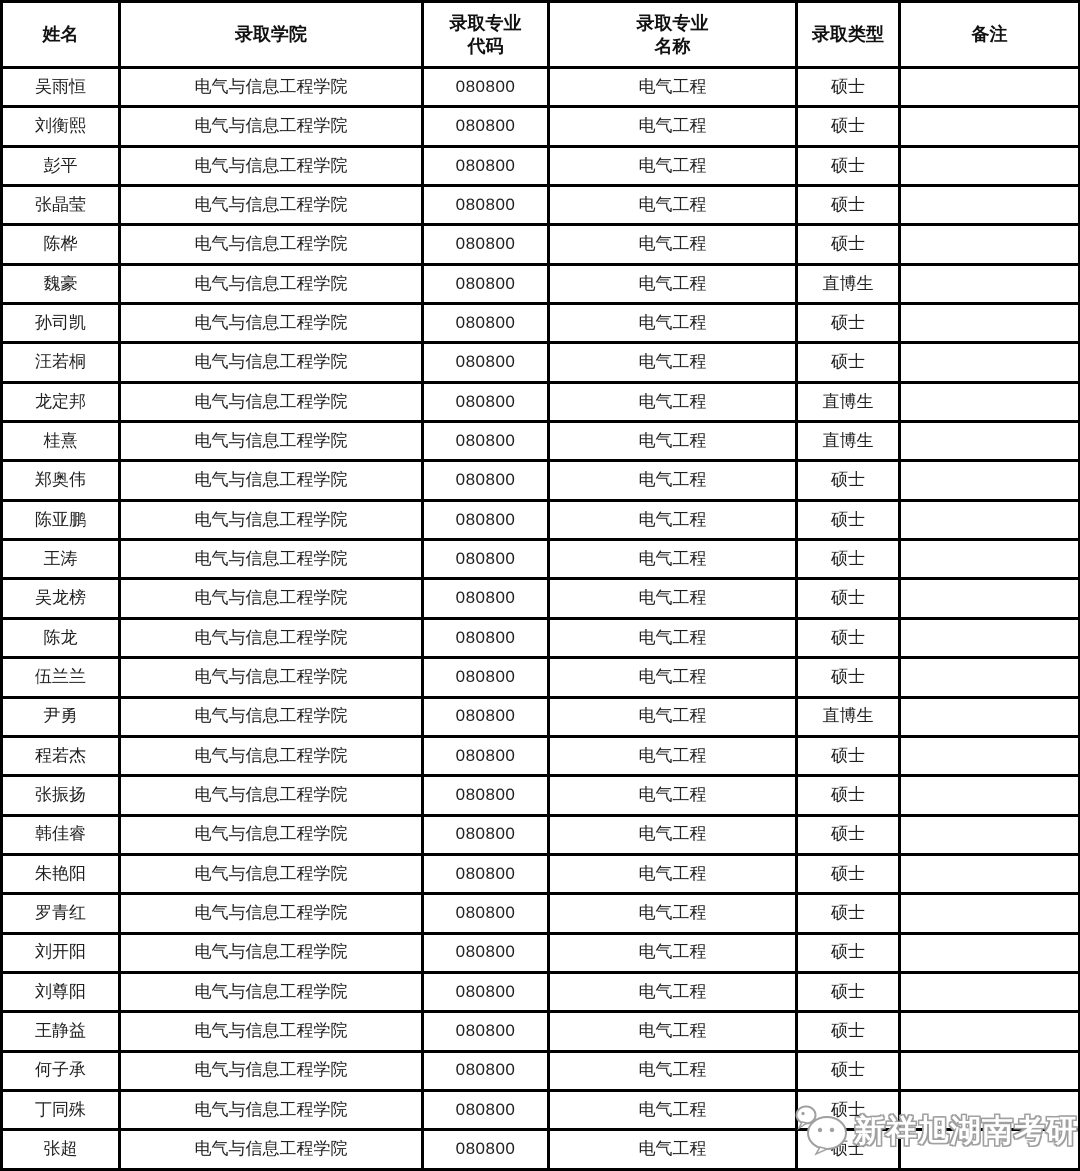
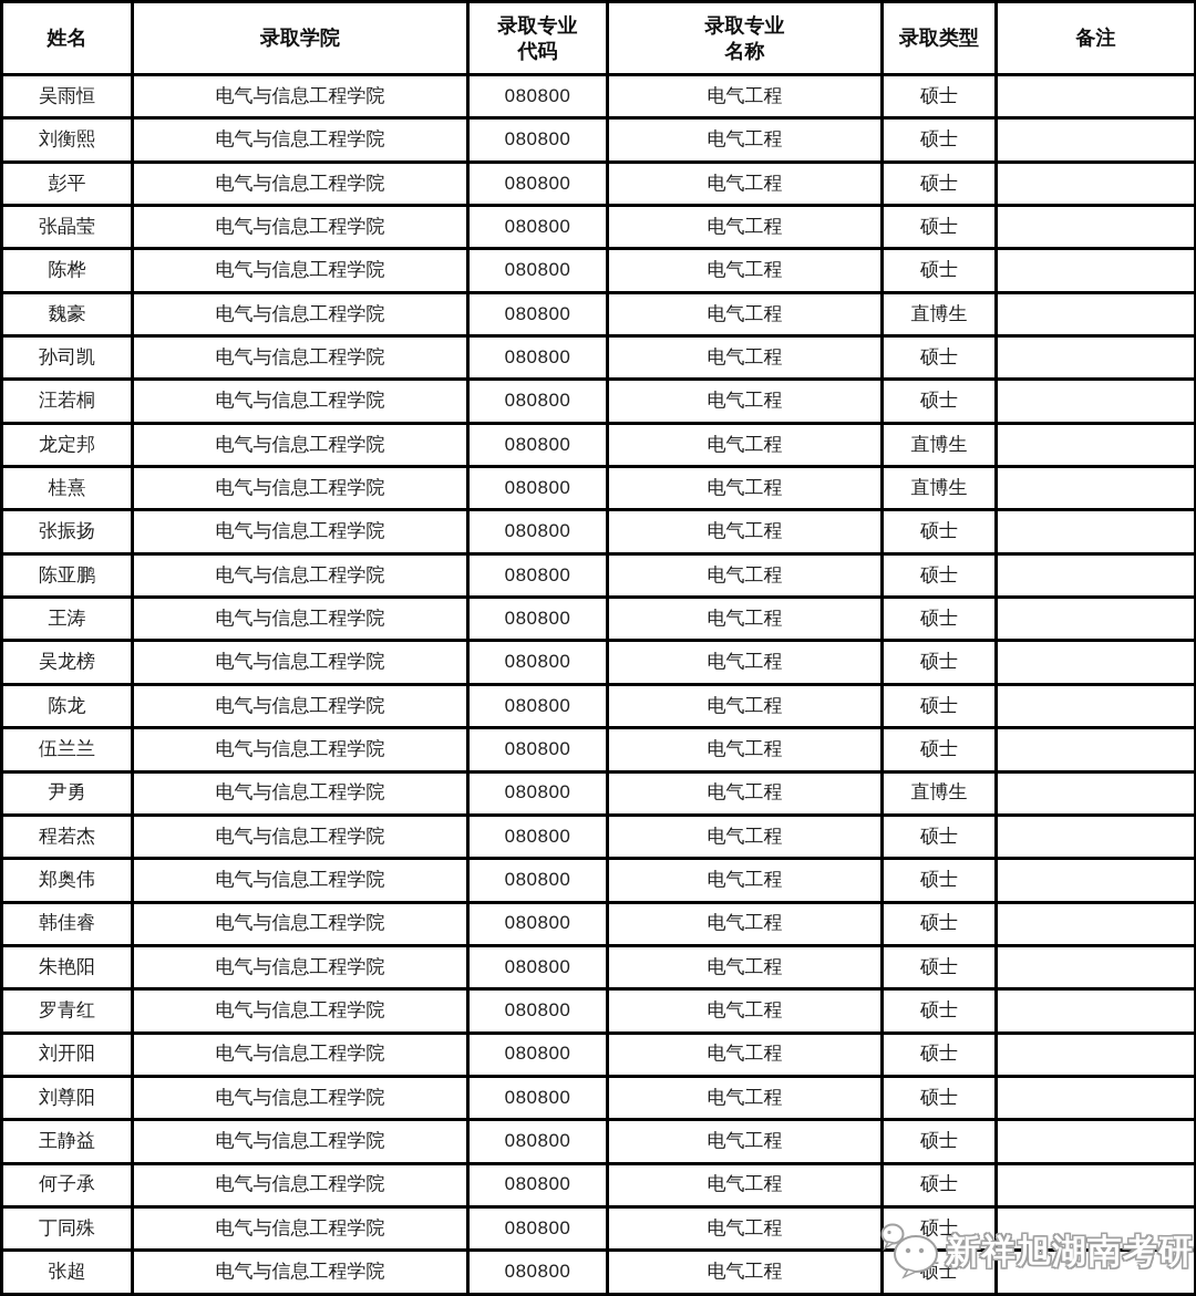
  姓名	录取学院	录取专业 代码	录取专业 名称	录取类型	备注
  吴雨恒	电气与信息工程学院	080800	电气工程	硕士
  刘衡熙	电气与信息工程学院	080800	电气工程	硕士
  彭平	电气与信息工程学院	080800	电气工程	硕士
  张晶莹	电气与信息工程学院	080800	电气工程	硕士
  陈桦	电气与信息工程学院	080800	电气工程	硕士
  魏豪	电气与信息工程学院	080800	电气工程	直博生
  孙司凯	电气与信息工程学院	080800	电气工程	硕士
  汪若桐	电气与信息工程学院	080800	电气工程	硕士
  龙定邦	电气与信息工程学院	080800	电气工程	直博生
  桂熹	电气与信息工程学院	080800	电气工程	直博生
- 郑奥伟	电气与信息工程学院	080800	电气工程	硕士
+ 张振扬	电气与信息工程学院	080800	电气工程	硕士
  陈亚鹏	电气与信息工程学院	080800	电气工程	硕士
  王涛	电气与信息工程学院	080800	电气工程	硕士
  吴龙榜	电气与信息工程学院	080800	电气工程	硕士
  陈龙	电气与信息工程学院	080800	电气工程	硕士
  伍兰兰	电气与信息工程学院	080800	电气工程	硕士
  尹勇	电气与信息工程学院	080800	电气工程	直博生
  程若杰	电气与信息工程学院	080800	电气工程	硕士
- 张振扬	电气与信息工程学院	080800	电气工程	硕士
+ 郑奥伟	电气与信息工程学院	080800	电气工程	硕士
  韩佳睿	电气与信息工程学院	080800	电气工程	硕士
  朱艳阳	电气与信息工程学院	080800	电气工程	硕士
  罗青红	电气与信息工程学院	080800	电气工程	硕士
  刘开阳	电气与信息工程学院	080800	电气工程	硕士
  刘尊阳	电气与信息工程学院	080800	电气工程	硕士
  王静益	电气与信息工程学院	080800	电气工程	硕士
  何子承	电气与信息工程学院	080800	电气工程	硕士
  丁同殊	电气与信息工程学院	080800	电气工程	硕士
  张超	电气与信息工程学院	080800	电气工程	硕士
  新祥旭湖南考研
